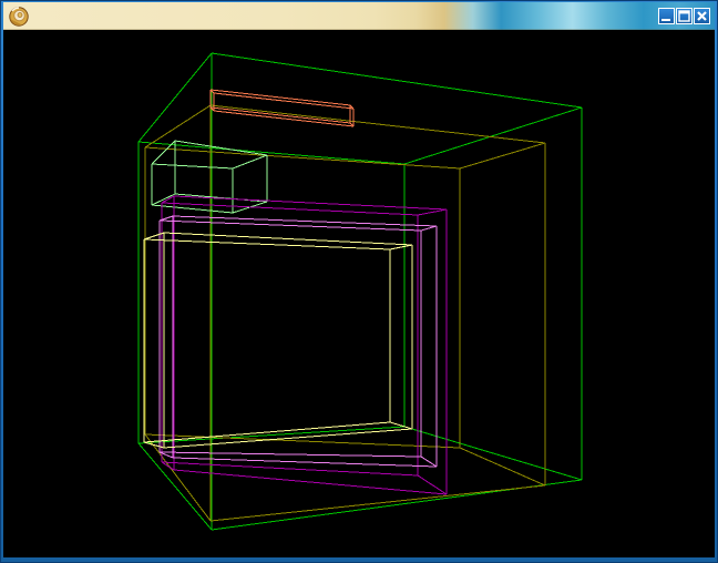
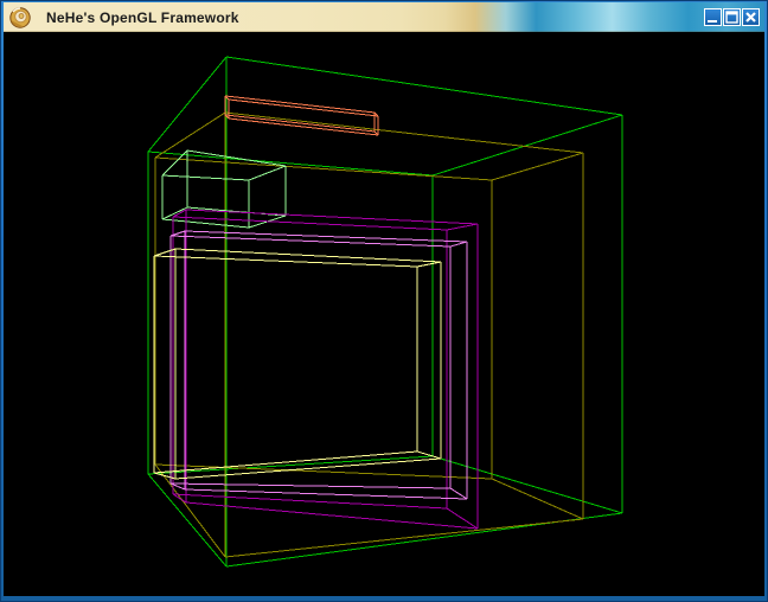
+ NeHe's OpenGL Framework
